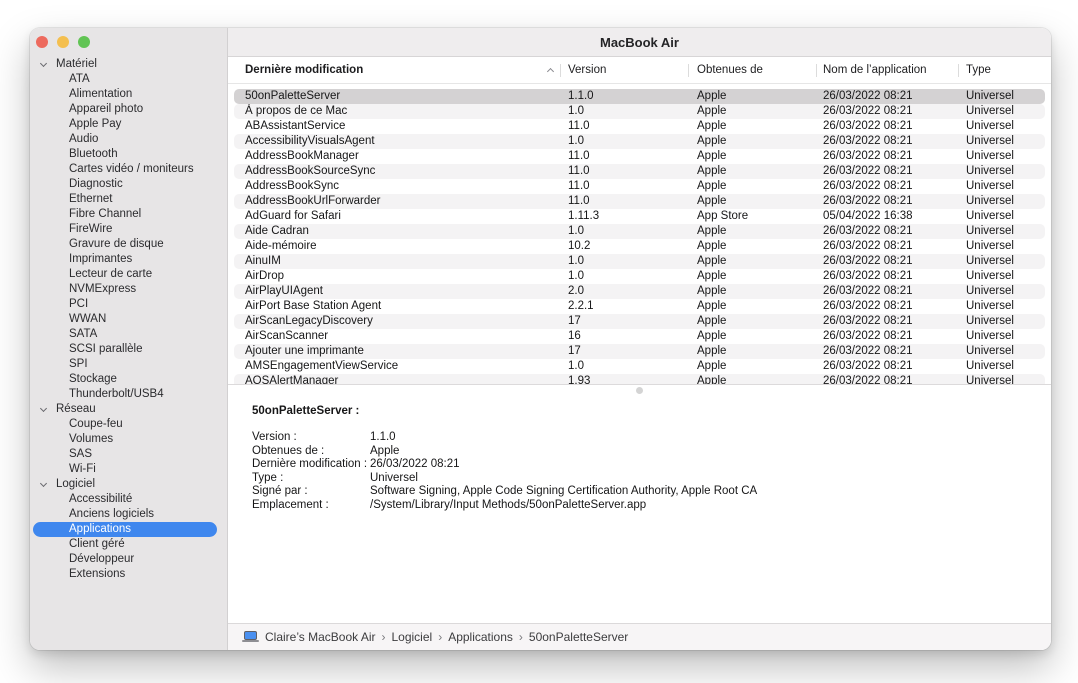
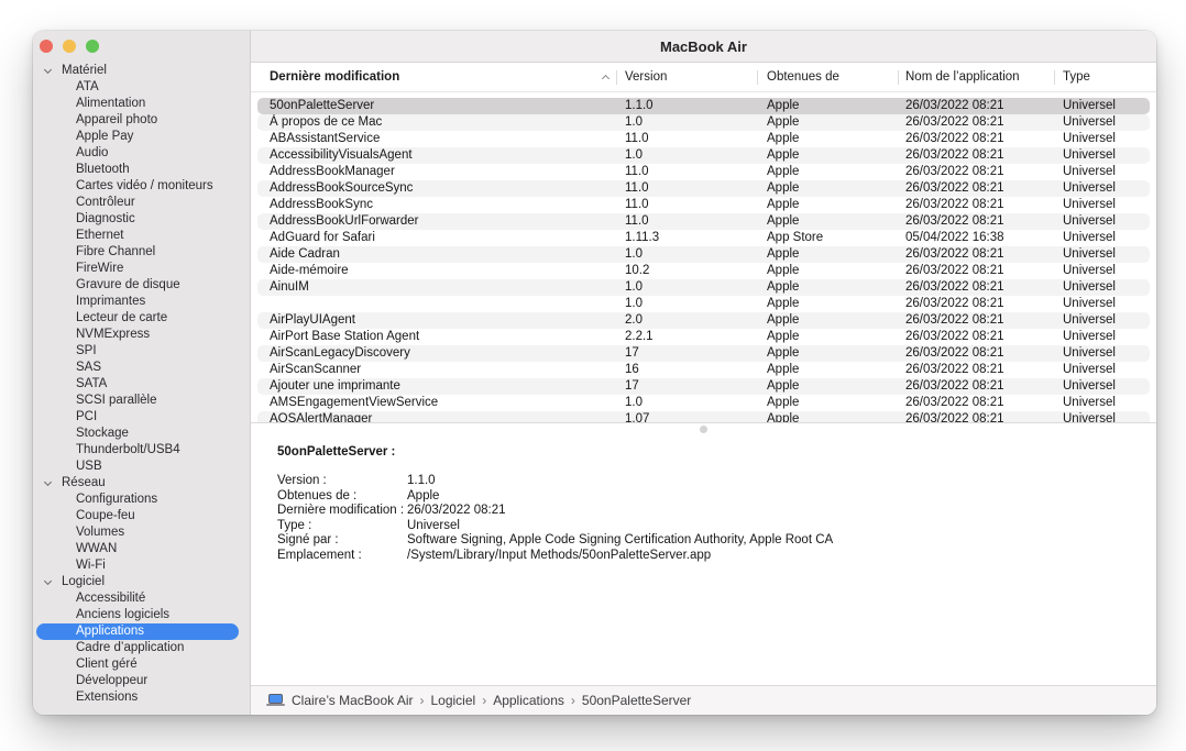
  Matériel
  ATA
  Alimentation
  Appareil photo
  Apple Pay
  Audio
  Bluetooth
  Cartes vidéo / moniteurs
+ Contrôleur
  Diagnostic
  Ethernet
  Fibre Channel
  FireWire
  Gravure de disque
  Imprimantes
  Lecteur de carte
  NVMExpress
- PCI
+ SPI
- WWAN
+ SAS
  SATA
  SCSI parallèle
- SPI
+ PCI
  Stockage
  Thunderbolt/USB4
+ USB
  Réseau
+ Configurations
  Coupe-feu
  Volumes
- SAS
+ WWAN
  Wi-Fi
  Logiciel
  Accessibilité
  Anciens logiciels
  Applications
+ Cadre d’application
  Client géré
  Développeur
  Extensions
  MacBook Air
  Dernière modification
  Version
  Obtenues de
  Nom de l’application
  Type
  50onPaletteServer
  1.1.0
  Apple
  26/03/2022 08:21
  Universel
  À propos de ce Mac
  1.0
  Apple
  26/03/2022 08:21
  Universel
  ABAssistantService
  11.0
  Apple
  26/03/2022 08:21
  Universel
  AccessibilityVisualsAgent
  1.0
  Apple
  26/03/2022 08:21
  Universel
  AddressBookManager
  11.0
  Apple
  26/03/2022 08:21
  Universel
  AddressBookSourceSync
  11.0
  Apple
  26/03/2022 08:21
  Universel
  AddressBookSync
  11.0
  Apple
  26/03/2022 08:21
  Universel
  AddressBookUrlForwarder
  11.0
  Apple
  26/03/2022 08:21
  Universel
  AdGuard for Safari
  1.11.3
  App Store
  05/04/2022 16:38
  Universel
  Aide Cadran
  1.0
  Apple
  26/03/2022 08:21
  Universel
  Aide-mémoire
  10.2
  Apple
  26/03/2022 08:21
  Universel
  AinuIM
  1.0
  Apple
  26/03/2022 08:21
  Universel
- AirDrop
  1.0
  Apple
  26/03/2022 08:21
  Universel
  AirPlayUIAgent
  2.0
  Apple
  26/03/2022 08:21
  Universel
  AirPort Base Station Agent
  2.2.1
  Apple
  26/03/2022 08:21
  Universel
  AirScanLegacyDiscovery
  17
  Apple
  26/03/2022 08:21
  Universel
  AirScanScanner
  16
  Apple
  26/03/2022 08:21
  Universel
  Ajouter une imprimante
  17
  Apple
  26/03/2022 08:21
  Universel
  AMSEngagementViewService
  1.0
  Apple
  26/03/2022 08:21
  Universel
  AOSAlertManager
- 1.93
+ 1.07
  Apple
  26/03/2022 08:21
  Universel
  50onPaletteServer :
  Version :
  1.1.0
  Obtenues de :
  Apple
  Dernière modification :
  26/03/2022 08:21
  Type :
  Universel
  Signé par :
  Software Signing, Apple Code Signing Certification Authority, Apple Root CA
  Emplacement :
  /System/Library/Input Methods/50onPaletteServer.app
  Claire’s MacBook Air
  ›
  Logiciel
  ›
  Applications
  ›
  50onPaletteServer
